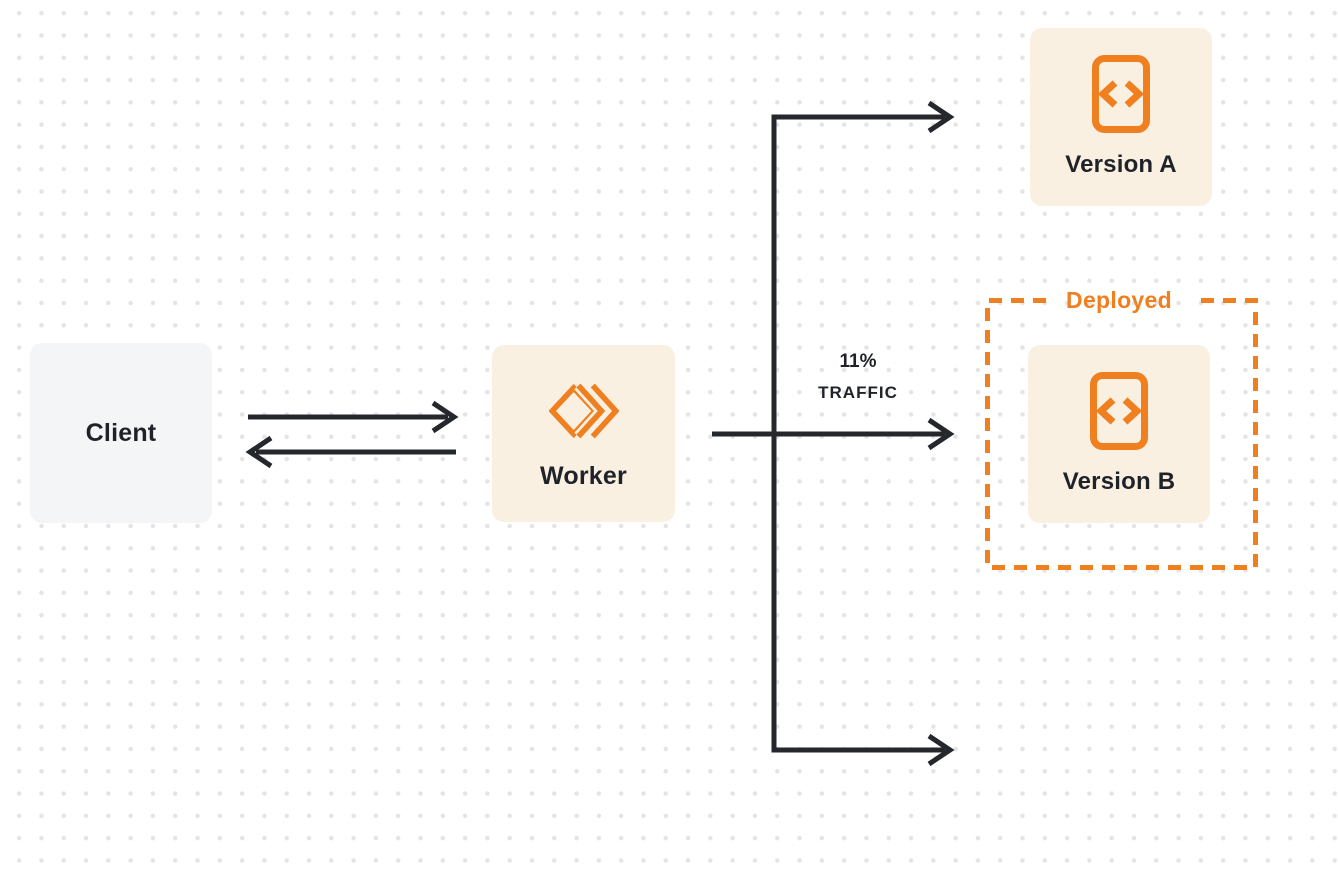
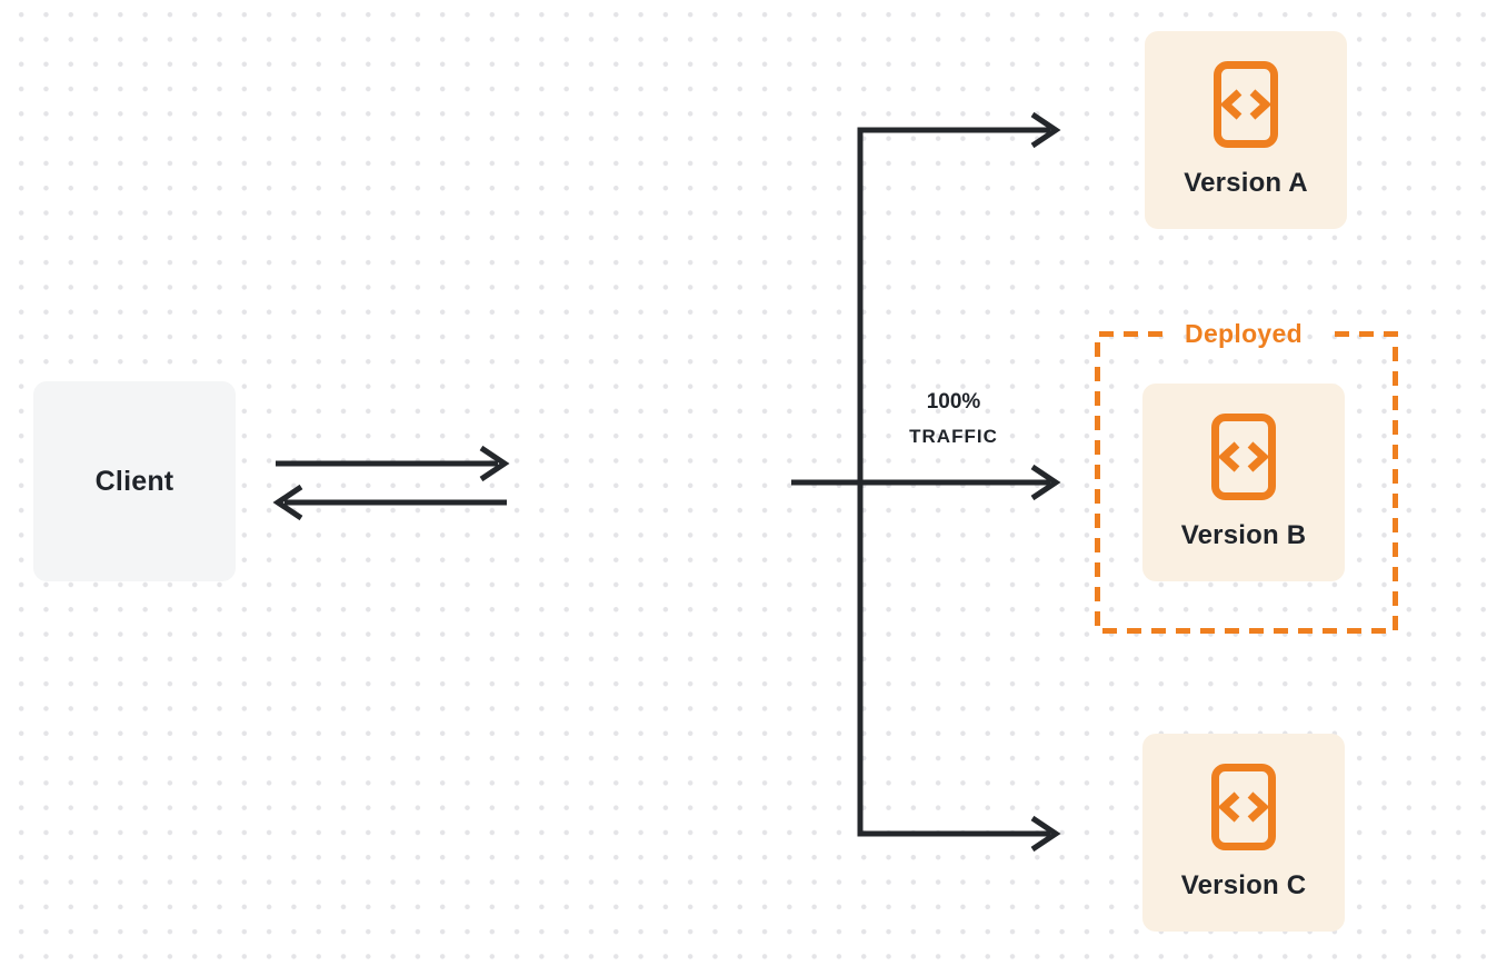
  Client
- Worker
  Version A
  Version B
+ Version C
- 11%
+ 100%
  TRAFFIC
  Deployed
